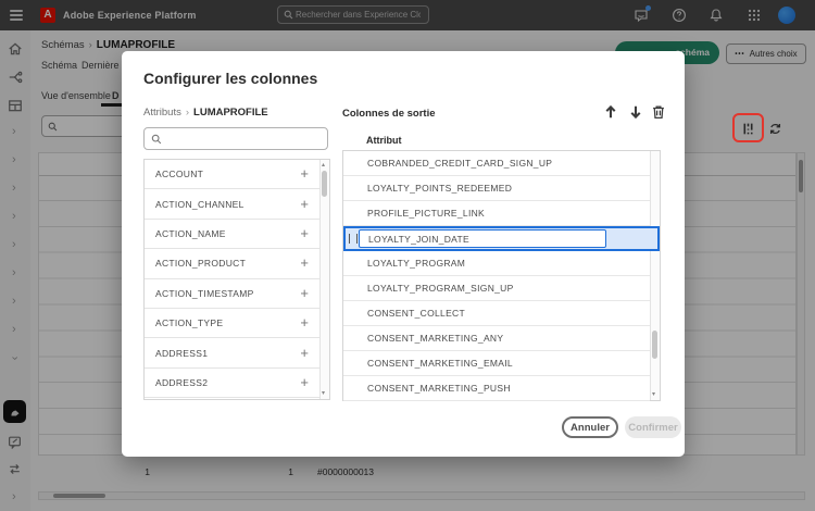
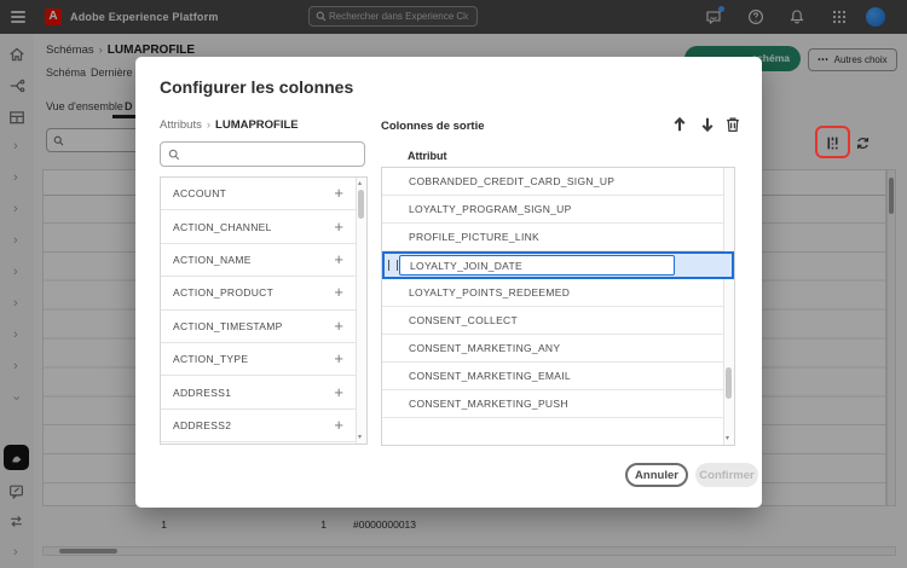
  A
  Adobe Experience Platform
  Rechercher dans Experience Cl
  ›
  ›
  ›
  ›
  ›
  ›
  ›
  ›
  ›
  Schémas › LUMAPROFILE
  Schéma
  Dernière
  Vue d'ensemble
  D
  Autres choix
  1
  1
  #0000000013
  Configurer les colonnes
  Attributs › LUMAPROFILE
  ACCOUNT
  +
  ACTION_CHANNEL
  +
  ACTION_NAME
  +
  ACTION_PRODUCT
  +
  ACTION_TIMESTAMP
  +
  ACTION_TYPE
  +
  ADDRESS1
  +
  ADDRESS2
  +
  Colonnes de sortie
  Attribut
  COBRANDED_CREDIT_CARD_SIGN_UP
- LOYALTY_POINTS_REDEEMED
+ LOYALTY_PROGRAM_SIGN_UP
  PROFILE_PICTURE_LINK
  LOYALTY_JOIN_DATE
- LOYALTY_PROGRAM
- LOYALTY_PROGRAM_SIGN_UP
+ LOYALTY_POINTS_REDEEMED
  CONSENT_COLLECT
  CONSENT_MARKETING_ANY
  CONSENT_MARKETING_EMAIL
  CONSENT_MARKETING_PUSH
  Annuler
  Confirmer
